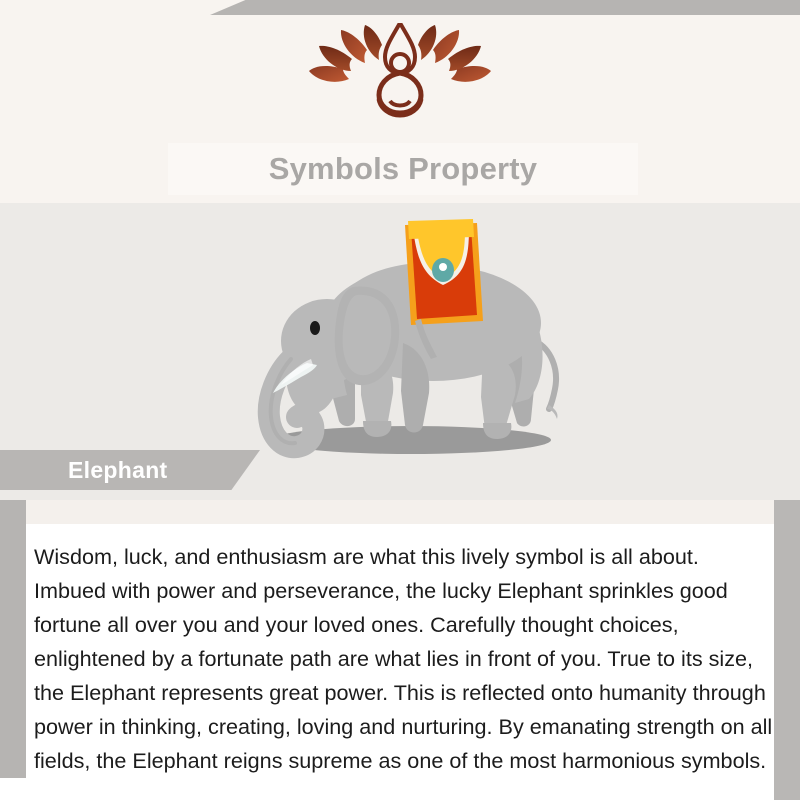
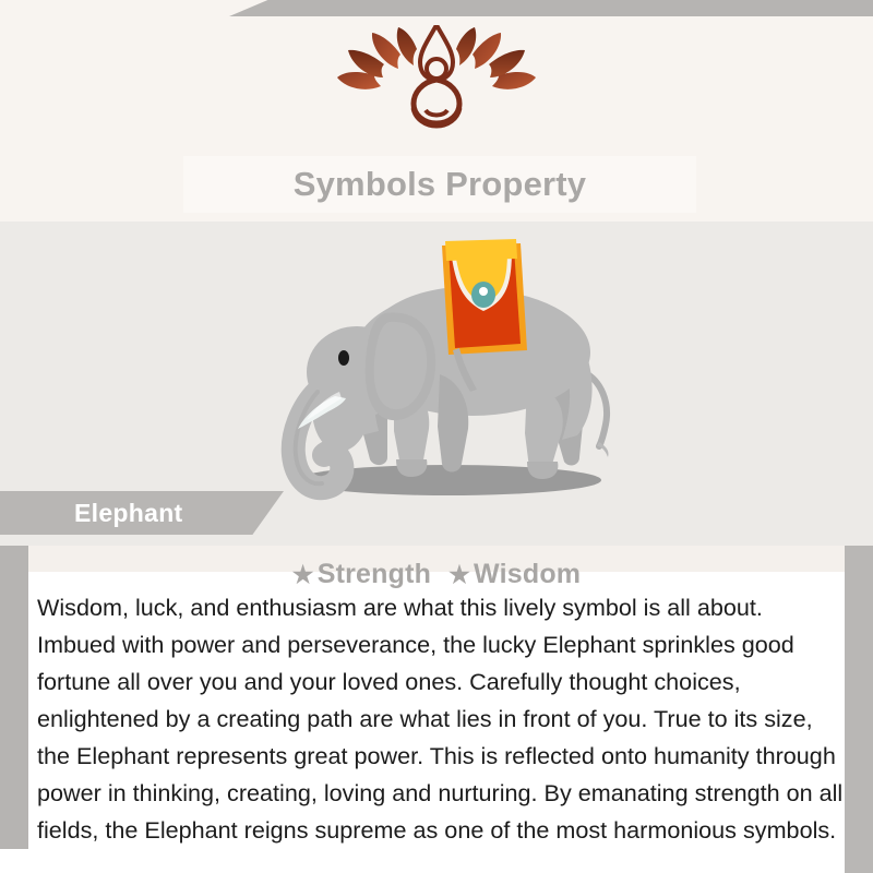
  Symbols Property
  Elephant
+ ★Strength ★Wisdom
- Wisdom, luck, and enthusiasm are what this lively symbol is all about. Imbued with power and perseverance, the lucky Elephant sprinkles good fortune all over you and your loved ones. Carefully thought choices, enlightened by a fortunate path are what lies in front of you. True to its size, the Elephant represents great power. This is reflected onto humanity through power in thinking, creating, loving and nurturing. By emanating strength on all fields, the Elephant reigns supreme as one of the most harmonious symbols.
+ Wisdom, luck, and enthusiasm are what this lively symbol is all about. Imbued with power and perseverance, the lucky Elephant sprinkles good fortune all over you and your loved ones. Carefully thought choices, enlightened by a creating path are what lies in front of you. True to its size, the Elephant represents great power. This is reflected onto humanity through power in thinking, creating, loving and nurturing. By emanating strength on all fields, the Elephant reigns supreme as one of the most harmonious symbols.
